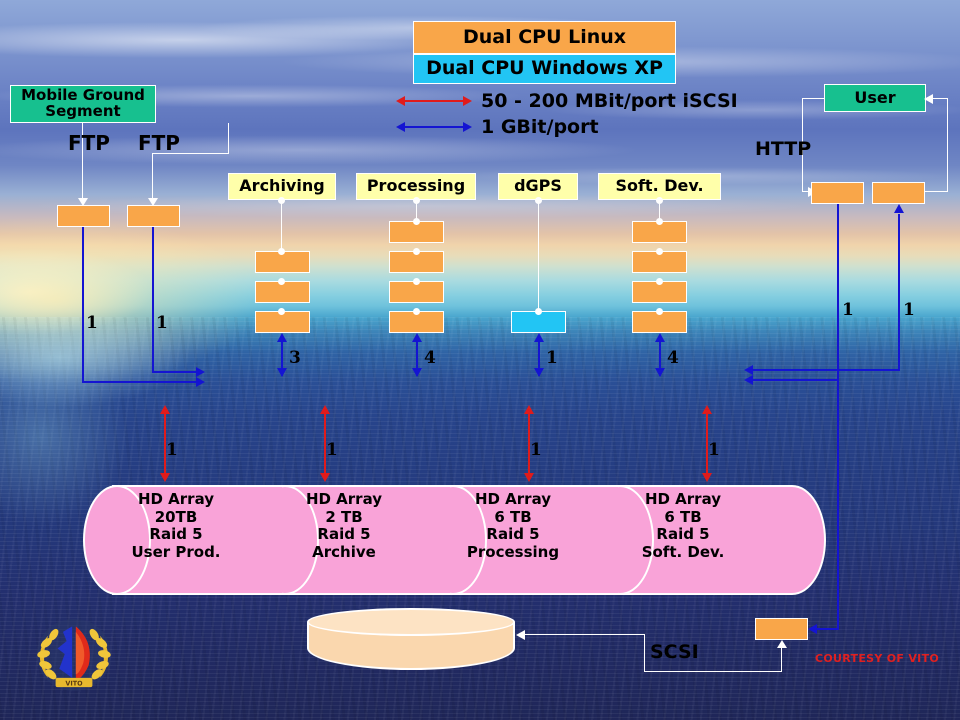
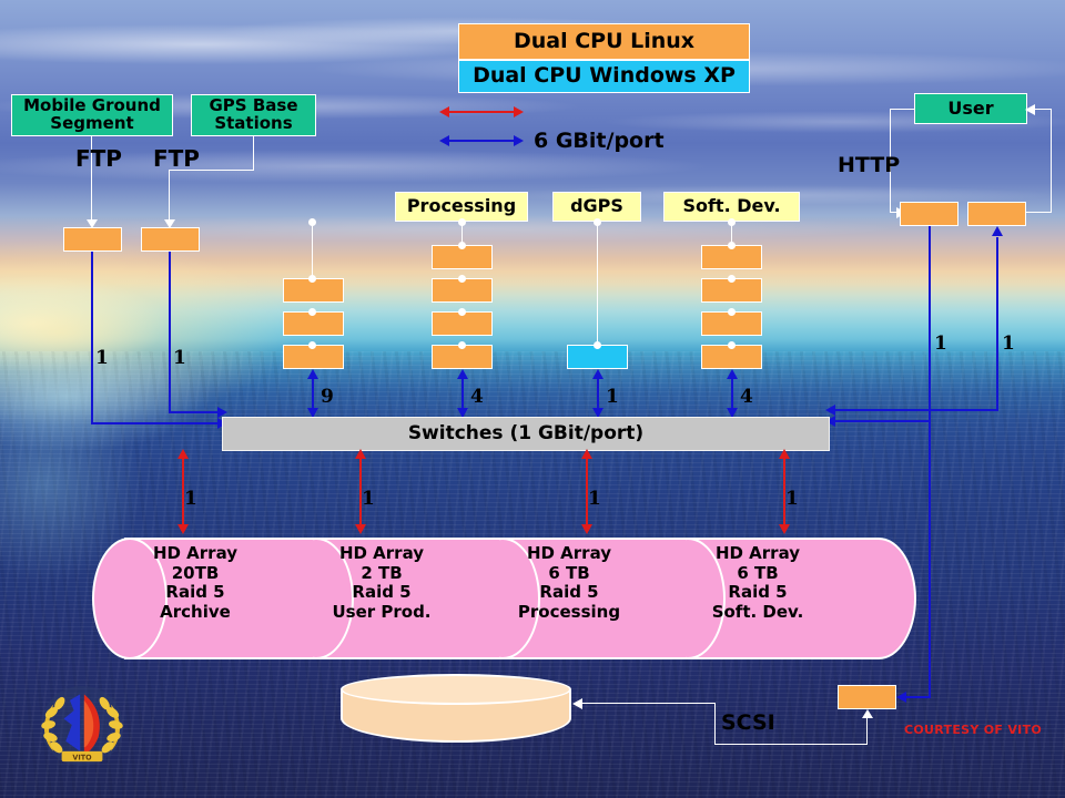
  Dual CPU Linux
  Dual CPU Windows XP
- 50 - 200 MBit/port iSCSI
- 1 GBit/port
+ 6 GBit/port
  Mobile Ground
  Segment
+ GPS Base
+ Stations
  FTP
  FTP
  1
  1
- Archiving
- 3
+ 9
  Processing
  4
  dGPS
  1
  Soft. Dev.
  4
  User
  HTTP
  1
  1
+ Switches (1 GBit/port)
  1
  1
  1
  1
  HD Array
  20TB
  Raid 5
- User Prod.
+ Archive
  HD Array
  2 TB
  Raid 5
- Archive
+ User Prod.
  HD Array
  6 TB
  Raid 5
  Processing
  HD Array
  6 TB
  Raid 5
  Soft. Dev.
  SCSI
  VITO
  COURTESY OF VITO
